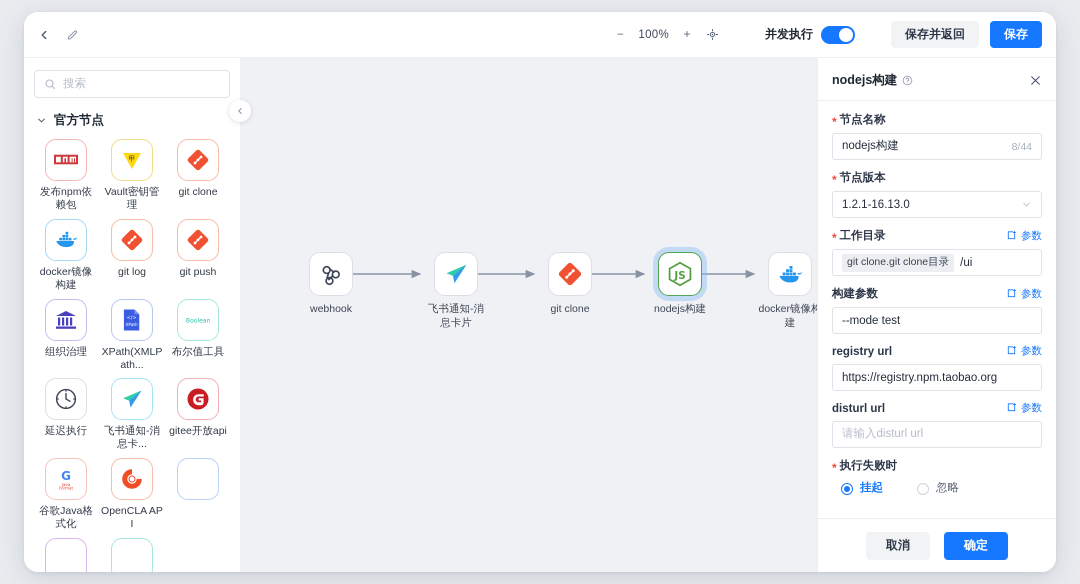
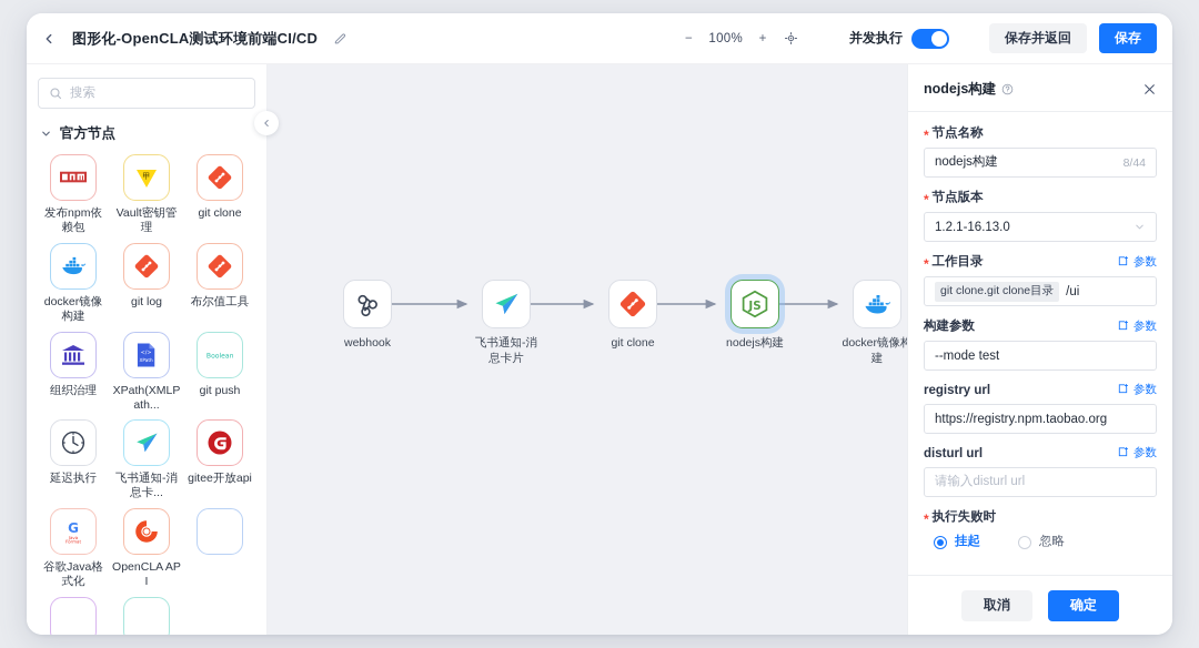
+ 图形化-OpenCLA测试环境前端CI/CD
  −
  100%
  +
  并发执行
  保存并返回
  保存
  搜索
  官方节点
  发布npm依赖包
  甲
  Vault密钥管理
  git clone
  docker镜像构建
  git log
- git push
+ 布尔值工具
  组织治理
  XPath(XMLPath...
- 布尔值工具
+ git push
  延迟执行
  飞书通知-消息卡...
  gitee开放api
  G
  谷歌Java格式化
  OpenCLA API
  webhook
  飞书通知-消息卡片
  git clone
  JS
  nodejs构建
  docker镜像构建
  nodejs构建
  节点名称
  nodejs构建
  8/44
  节点版本
  1.2.1-16.13.0
  工作目录
  参数
  git clone.git clone目录
  /ui
  构建参数
  参数
  --mode test
  registry url
  参数
  https://registry.npm.taobao.org
  disturl url
  参数
  请输入disturl url
  执行失败时
  挂起
  忽略
  取消
  确定
